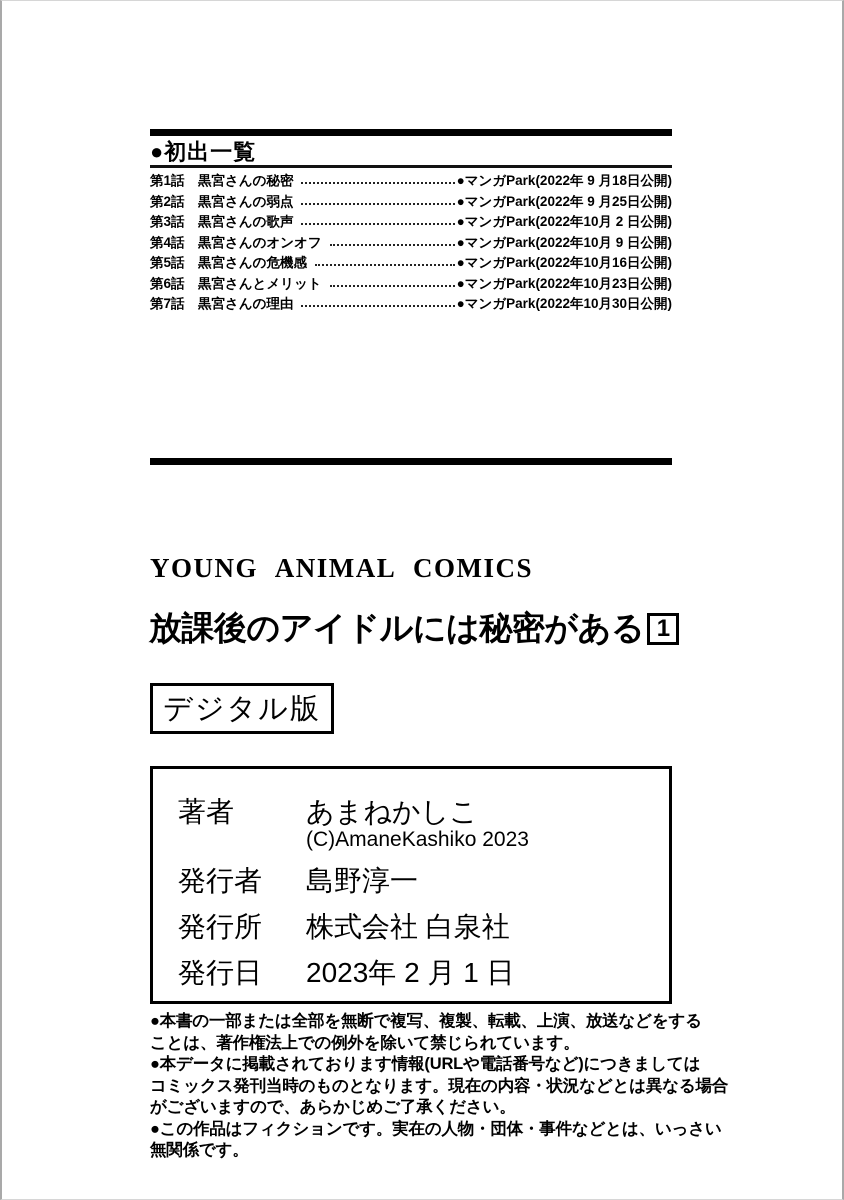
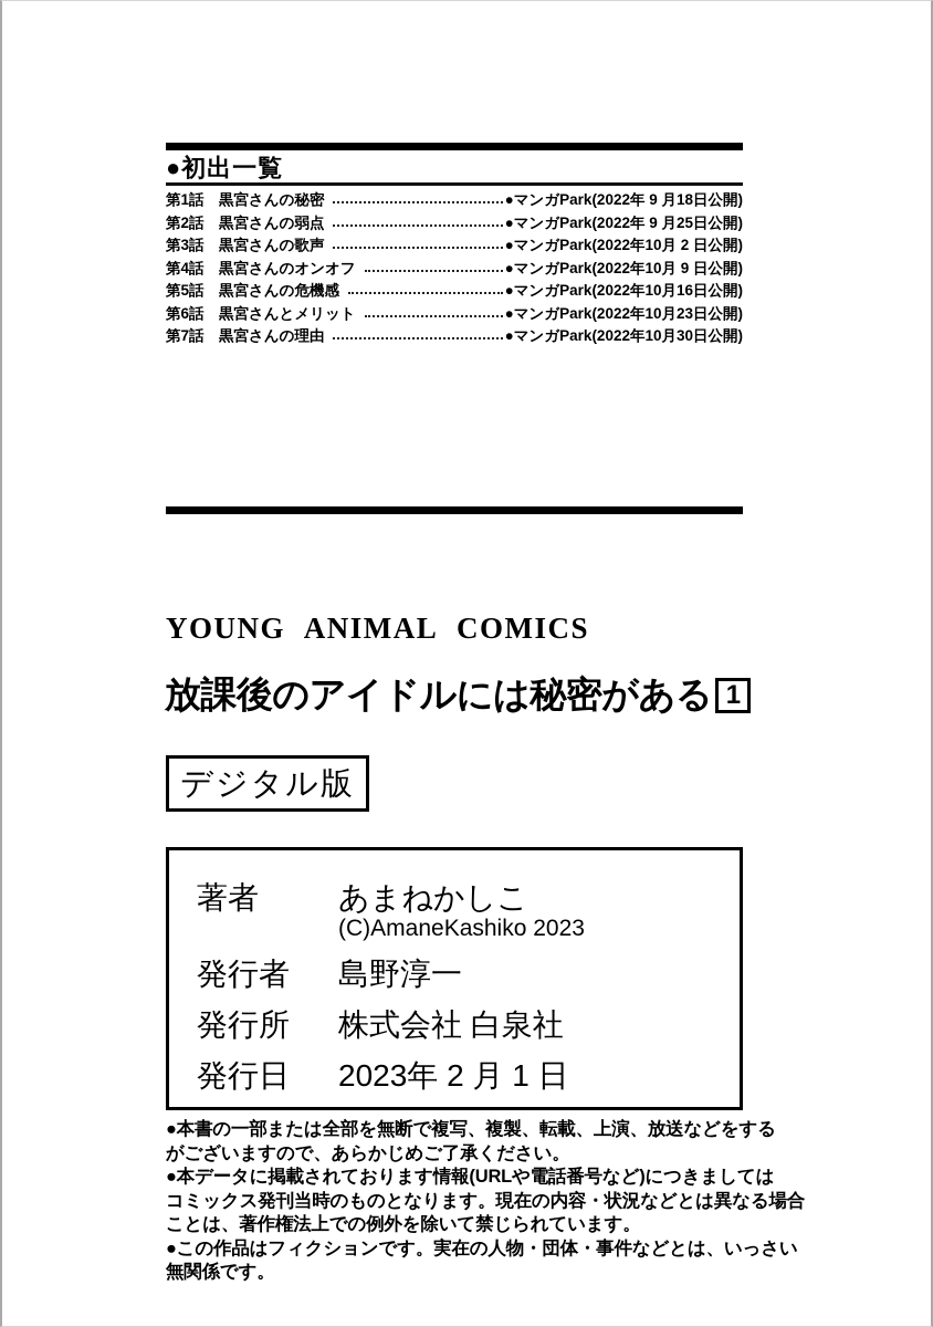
  ●初出一覧
  第1話
  黒宮さんの秘密
  ●マンガPark(2022年 9 月18日公開)
  第2話
  黒宮さんの弱点
  ●マンガPark(2022年 9 月25日公開)
  第3話
  黒宮さんの歌声
  ●マンガPark(2022年10月 2 日公開)
  第4話
  黒宮さんのオンオフ
  ●マンガPark(2022年10月 9 日公開)
  第5話
  黒宮さんの危機感
  ●マンガPark(2022年10月16日公開)
  第6話
  黒宮さんとメリット
  ●マンガPark(2022年10月23日公開)
  第7話
  黒宮さんの理由
  ●マンガPark(2022年10月30日公開)
  YOUNG ANIMAL COMICS
  放課後のアイドルには秘密がある
  1
  デジタル版
  著者
  あまねかしこ
  (C)AmaneKashiko 2023
  発行者
  島野淳一
  発行所
  株式会社 白泉社
  発行日
  2023年 2 月 1 日
  ●本書の一部または全部を無断で複写、複製、転載、上演、放送などをする
- ことは、著作権法上での例外を除いて禁じられています。
+ がございますので、あらかじめご了承ください。
  ●本データに掲載されております情報(URLや電話番号など)につきましては
  コミックス発刊当時のものとなります。現在の内容・状況などとは異なる場合
- がございますので、あらかじめご了承ください。
+ ことは、著作権法上での例外を除いて禁じられています。
  ●この作品はフィクションです。実在の人物・団体・事件などとは、いっさい
  無関係です。
